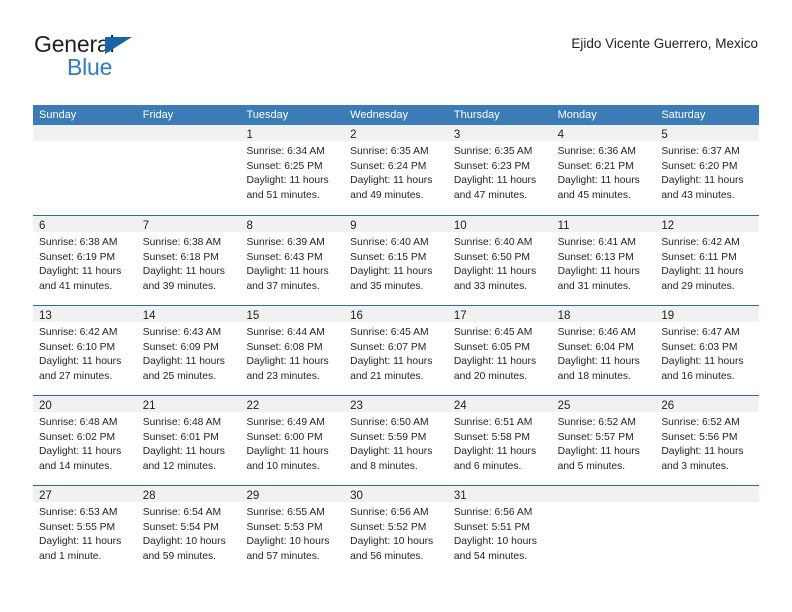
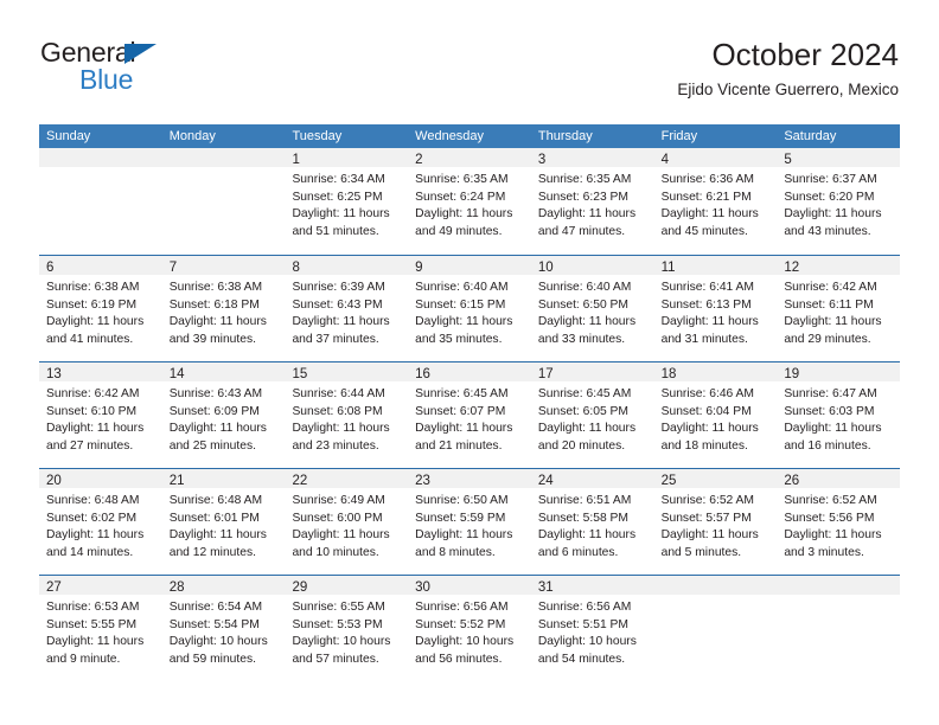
  General
  Blue
+ October 2024
  Ejido Vicente Guerrero, Mexico
  Sunday
- Friday
+ Monday
  Tuesday
  Wednesday
  Thursday
- Monday
+ Friday
  Saturday
  1
  Sunrise: 6:34 AM
  Sunset: 6:25 PM
  Daylight: 11 hours
  and 51 minutes.
  2
  Sunrise: 6:35 AM
  Sunset: 6:24 PM
  Daylight: 11 hours
  and 49 minutes.
  3
  Sunrise: 6:35 AM
  Sunset: 6:23 PM
  Daylight: 11 hours
  and 47 minutes.
  4
  Sunrise: 6:36 AM
  Sunset: 6:21 PM
  Daylight: 11 hours
  and 45 minutes.
  5
  Sunrise: 6:37 AM
  Sunset: 6:20 PM
  Daylight: 11 hours
  and 43 minutes.
  6
  Sunrise: 6:38 AM
  Sunset: 6:19 PM
  Daylight: 11 hours
  and 41 minutes.
  7
  Sunrise: 6:38 AM
  Sunset: 6:18 PM
  Daylight: 11 hours
  and 39 minutes.
  8
  Sunrise: 6:39 AM
  Sunset: 6:43 PM
  Daylight: 11 hours
  and 37 minutes.
  9
  Sunrise: 6:40 AM
  Sunset: 6:15 PM
  Daylight: 11 hours
  and 35 minutes.
  10
  Sunrise: 6:40 AM
  Sunset: 6:50 PM
  Daylight: 11 hours
  and 33 minutes.
  11
  Sunrise: 6:41 AM
  Sunset: 6:13 PM
  Daylight: 11 hours
  and 31 minutes.
  12
  Sunrise: 6:42 AM
  Sunset: 6:11 PM
  Daylight: 11 hours
  and 29 minutes.
  13
  Sunrise: 6:42 AM
  Sunset: 6:10 PM
  Daylight: 11 hours
  and 27 minutes.
  14
  Sunrise: 6:43 AM
  Sunset: 6:09 PM
  Daylight: 11 hours
  and 25 minutes.
  15
  Sunrise: 6:44 AM
  Sunset: 6:08 PM
  Daylight: 11 hours
  and 23 minutes.
  16
  Sunrise: 6:45 AM
  Sunset: 6:07 PM
  Daylight: 11 hours
  and 21 minutes.
  17
  Sunrise: 6:45 AM
  Sunset: 6:05 PM
  Daylight: 11 hours
  and 20 minutes.
  18
  Sunrise: 6:46 AM
  Sunset: 6:04 PM
  Daylight: 11 hours
  and 18 minutes.
  19
  Sunrise: 6:47 AM
  Sunset: 6:03 PM
  Daylight: 11 hours
  and 16 minutes.
  20
  Sunrise: 6:48 AM
  Sunset: 6:02 PM
  Daylight: 11 hours
  and 14 minutes.
  21
  Sunrise: 6:48 AM
  Sunset: 6:01 PM
  Daylight: 11 hours
  and 12 minutes.
  22
  Sunrise: 6:49 AM
  Sunset: 6:00 PM
  Daylight: 11 hours
  and 10 minutes.
  23
  Sunrise: 6:50 AM
  Sunset: 5:59 PM
  Daylight: 11 hours
  and 8 minutes.
  24
  Sunrise: 6:51 AM
  Sunset: 5:58 PM
  Daylight: 11 hours
  and 6 minutes.
  25
  Sunrise: 6:52 AM
  Sunset: 5:57 PM
  Daylight: 11 hours
  and 5 minutes.
  26
  Sunrise: 6:52 AM
  Sunset: 5:56 PM
  Daylight: 11 hours
  and 3 minutes.
  27
  Sunrise: 6:53 AM
  Sunset: 5:55 PM
  Daylight: 11 hours
- and 1 minute.
+ and 9 minute.
  28
  Sunrise: 6:54 AM
  Sunset: 5:54 PM
  Daylight: 10 hours
  and 59 minutes.
  29
  Sunrise: 6:55 AM
  Sunset: 5:53 PM
  Daylight: 10 hours
  and 57 minutes.
  30
  Sunrise: 6:56 AM
  Sunset: 5:52 PM
  Daylight: 10 hours
  and 56 minutes.
  31
  Sunrise: 6:56 AM
  Sunset: 5:51 PM
  Daylight: 10 hours
  and 54 minutes.
